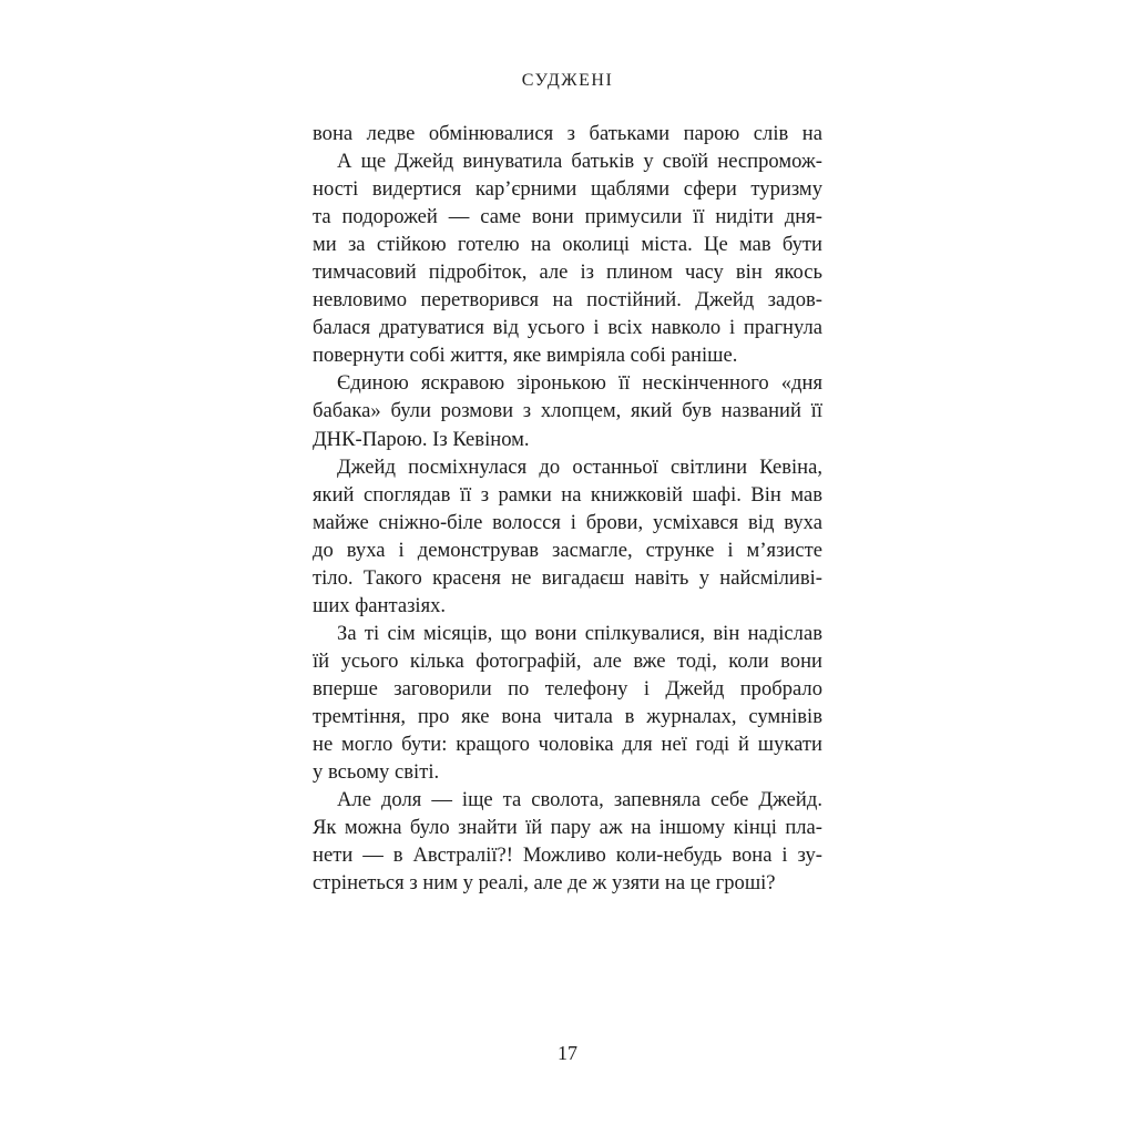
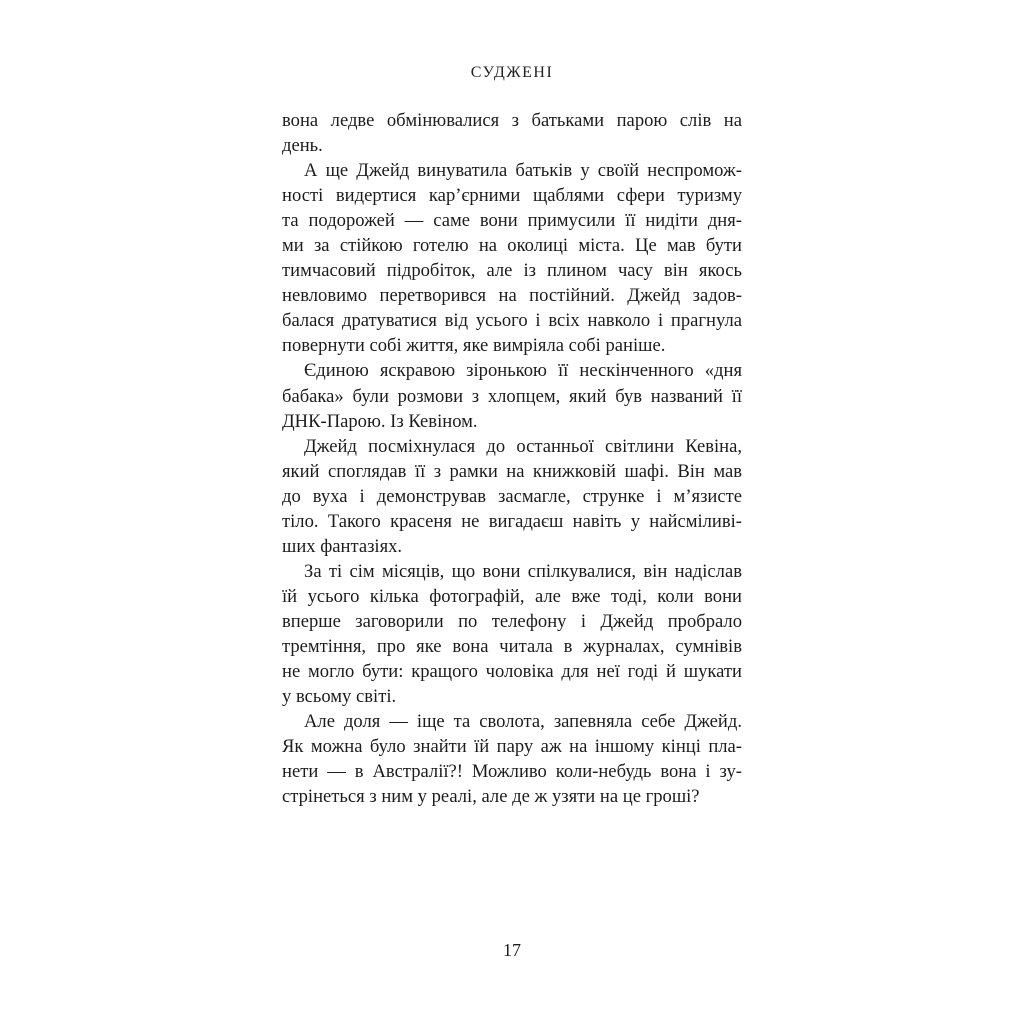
  СУДЖЕНІ
  вона ледве обмінювалися з батьками парою слів на
+ день.
  А ще Джейд винуватила батьків у своїй неспромож-
  ності видертися кар’єрними щаблями сфери туризму
  та подорожей — саме вони примусили її нидіти дня-
  ми за стійкою готелю на околиці міста. Це мав бути
  тимчасовий підробіток, але із плином часу він якось
  невловимо перетворився на постійний. Джейд задов-
  балася дратуватися від усього і всіх навколо і прагнула
  повернути собі життя, яке вимріяла собі раніше.
  Єдиною яскравою зіронькою її нескінченного «дня
  бабака» були розмови з хлопцем, який був названий її
  ДНК-Парою. Із Кевіном.
  Джейд посміхнулася до останньої світлини Кевіна,
  який споглядав її з рамки на книжковій шафі. Він мав
- майже сніжно-біле волосся і брови, усміхався від вуха
  до вуха і демонстрував засмагле, струнке і м’язисте
  тіло. Такого красеня не вигадаєш навіть у найсміливі-
  ших фантазіях.
  За ті сім місяців, що вони спілкувалися, він надіслав
  їй усього кілька фотографій, але вже тоді, коли вони
  вперше заговорили по телефону і Джейд пробрало
  тремтіння, про яке вона читала в журналах, сумнівів
  не могло бути: кращого чоловіка для неї годі й шукати
  у всьому світі.
  Але доля — іще та сволота, запевняла себе Джейд.
  Як можна було знайти їй пару аж на іншому кінці пла-
  нети — в Австралії?! Можливо коли-небудь вона і зу-
  стрінеться з ним у реалі, але де ж узяти на це гроші?
  17
